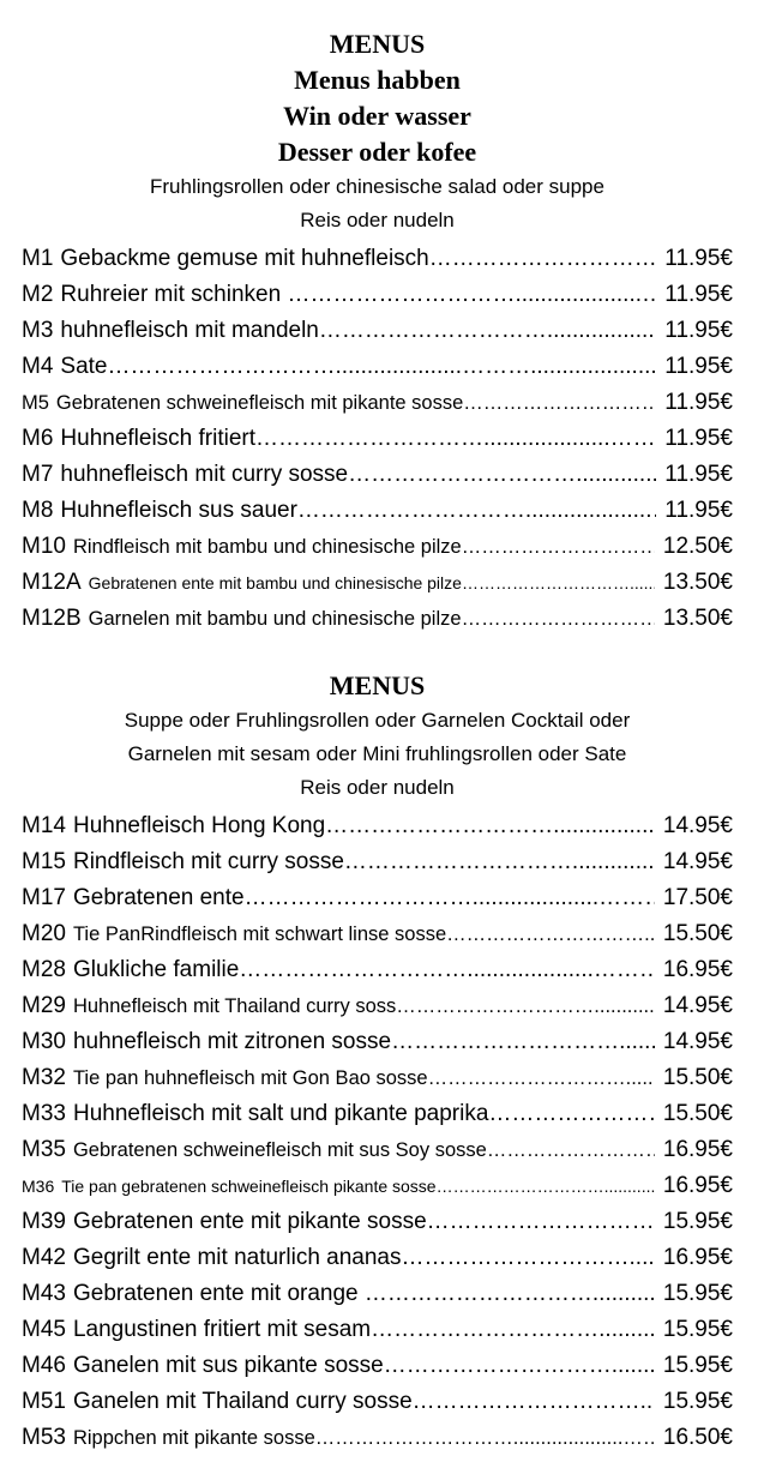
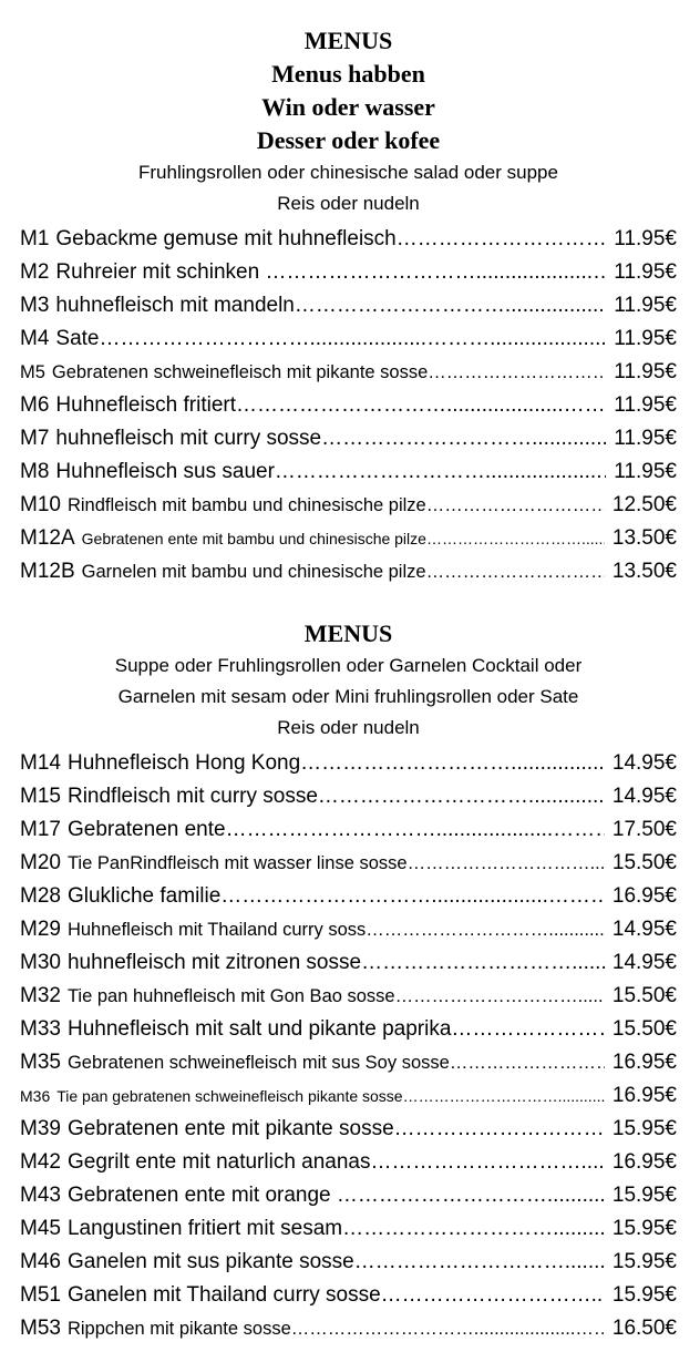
  MENUS
  Menus habben
  Win oder wasser
  Desser oder kofee
  Fruhlingsrollen oder chinesische salad oder suppe
  Reis oder nudeln
  M1
  Gebackme gemuse mit huhnefleisch
  11.95€
  M2
  Ruhreier mit schinken
  11.95€
  M3
  huhnefleisch mit mandeln
  11.95€
  M4
  Sate
  …………………………....................………....................
  11.95€
  M5
  Gebratenen schweinefleisch mit pikante sosse
  11.95€
  M6
  Huhnefleisch fritiert
  11.95€
  M7
  huhnefleisch mit curry sosse
  11.95€
  M8
  Huhnefleisch sus sauer
  11.95€
  M10
  Rindfleisch mit bambu und chinesische pilze
  12.50€
  M12A
  Gebratenen ente mit bambu und chinesische pilze
  13.50€
  M12B
  Garnelen mit bambu und chinesische pilze
  13.50€
  MENUS
  Suppe oder Fruhlingsrollen oder Garnelen Cocktail oder
  Garnelen mit sesam oder Mini fruhlingsrollen oder Sate
  Reis oder nudeln
  M14
  Huhnefleisch Hong Kong
  14.95€
  M15
  Rindfleisch mit curry sosse
  14.95€
  M17
  Gebratenen ente
  17.50€
  M20
- Tie PanRindfleisch mit schwart linse sosse
+ Tie PanRindfleisch mit wasser linse sosse
  15.50€
  M28
  Glukliche familie
  16.95€
  M29
  Huhnefleisch mit Thailand curry soss
  14.95€
  M30
  huhnefleisch mit zitronen sosse
  14.95€
  M32
  Tie pan huhnefleisch mit Gon Bao sosse
  15.50€
  M33
  Huhnefleisch mit salt und pikante paprika
  15.50€
  M35
  Gebratenen schweinefleisch mit sus Soy sosse
  16.95€
  M36
  Tie pan gebratenen schweinefleisch pikante sosse
  16.95€
  M39
  Gebratenen ente mit pikante sosse
  15.95€
  M42
  Gegrilt ente mit naturlich ananas
  16.95€
  M43
  Gebratenen ente mit orange
  15.95€
  M45
  Langustinen fritiert mit sesam
  15.95€
  M46
  Ganelen mit sus pikante sosse
  15.95€
  M51
  Ganelen mit Thailand curry sosse
  15.95€
  M53
  Rippchen mit pikante sosse
  16.50€
